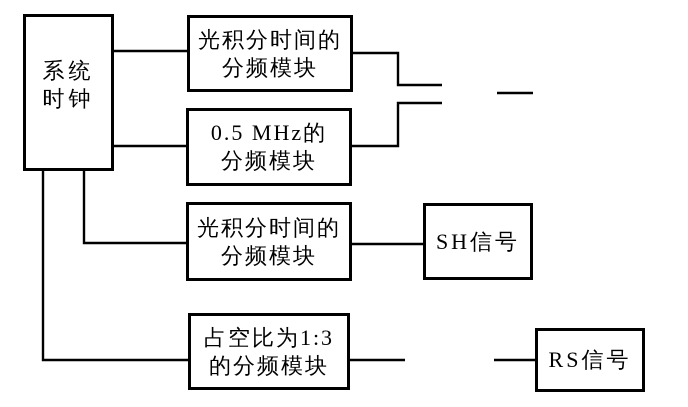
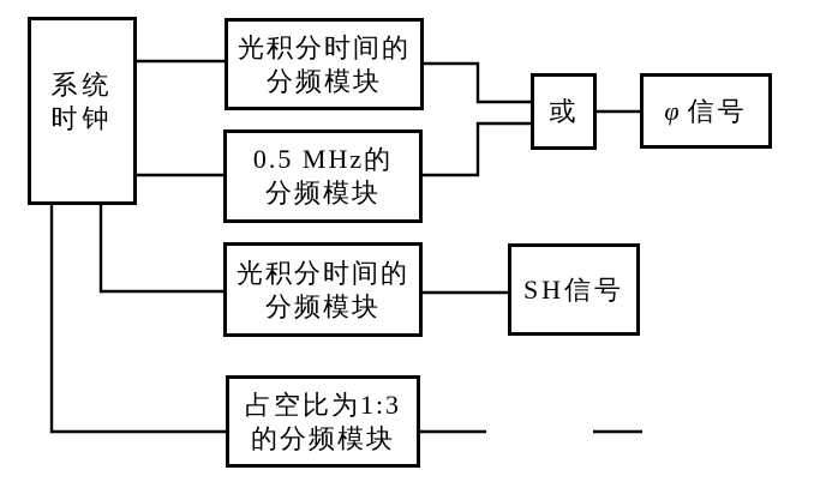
  系统
  时钟
  光积分时间的
  分频模块
  0.5 MHz的
  分频模块
+ 或
+ φ
+ 信号
  光积分时间的
  分频模块
  SH信号
  占空比为1:3
  的分频模块
- RS信号
